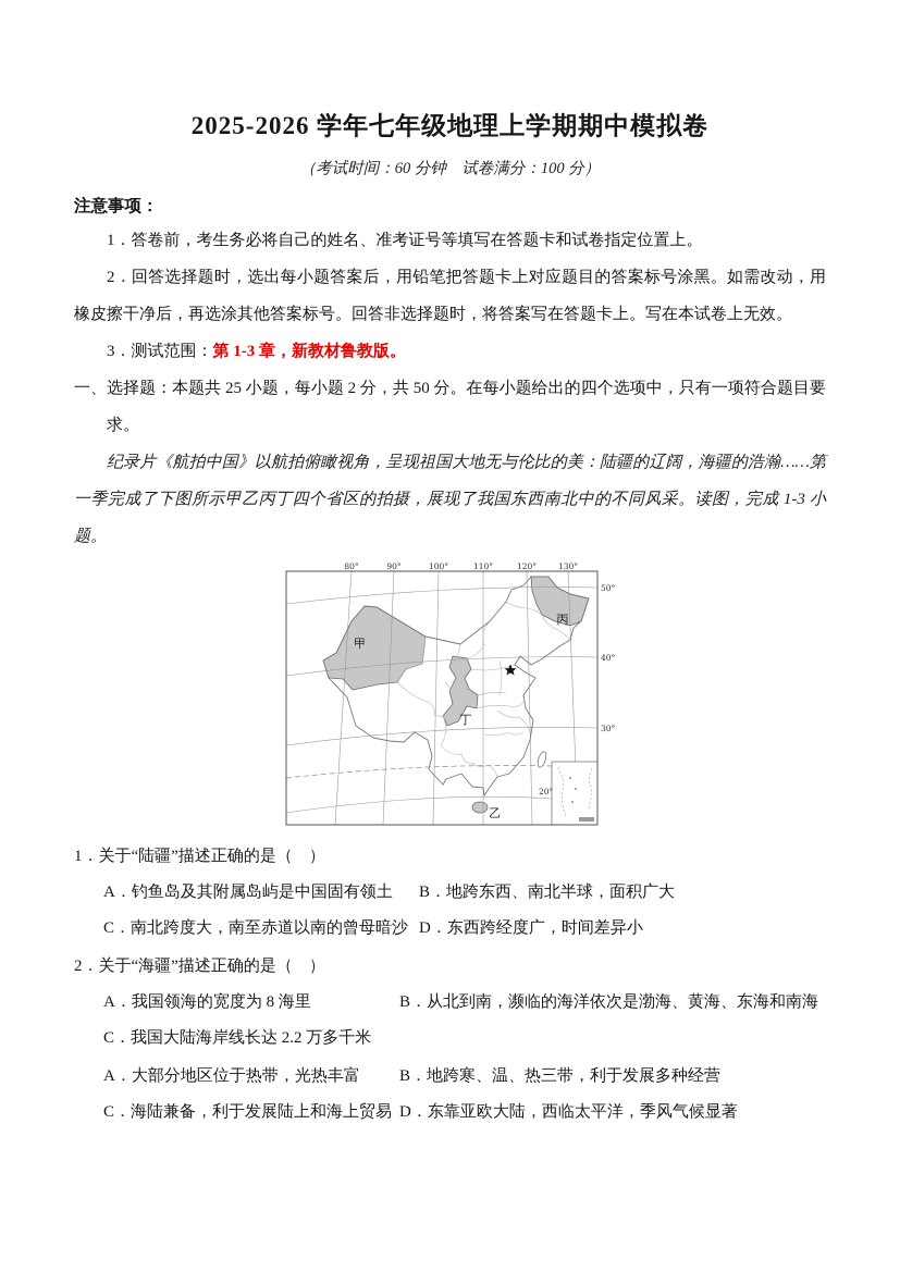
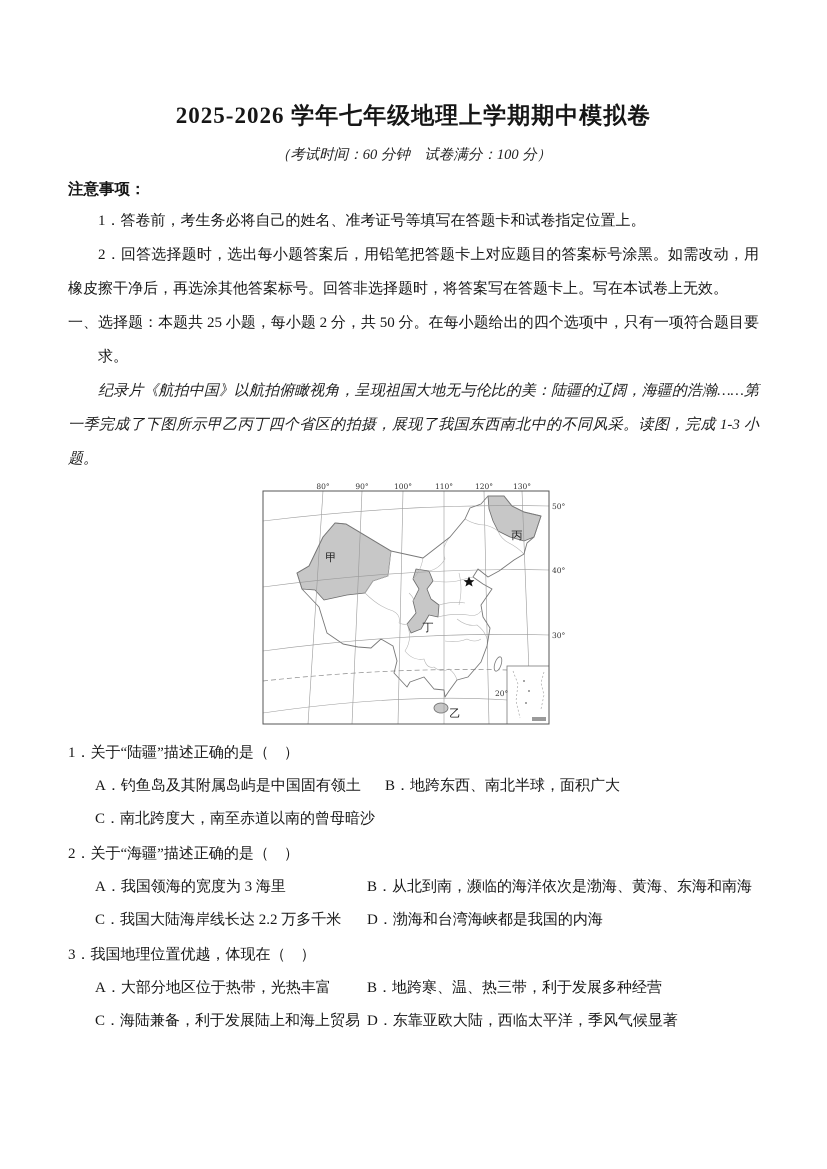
  2025-2026 学年七年级地理上学期期中模拟卷
  （考试时间：60 分钟 试卷满分：100 分）
  注意事项：
  1．答卷前，考生务必将自己的姓名、准考证号等填写在答题卡和试卷指定位置上。
  2．回答选择题时，选出每小题答案后，用铅笔把答题卡上对应题目的答案标号涂黑。如需改动，用橡皮擦干净后，再选涂其他答案标号。回答非选择题时，将答案写在答题卡上。写在本试卷上无效。
- 3．测试范围：第 1-3 章，新教材鲁教版。
  一、选择题：本题共 25 小题，每小题 2 分，共 50 分。在每小题给出的四个选项中，只有一项符合题目要求。
  纪录片《航拍中国》以航拍俯瞰视角，呈现祖国大地无与伦比的美：陆疆的辽阔，海疆的浩瀚……第一季完成了下图所示甲乙丙丁四个省区的拍摄，展现了我国东西南北中的不同风采。读图，完成 1-3 小题。
  80°
  90°
  100°
  110°
  120°
  130°
  50°
  40°
  30°
  20°
  甲
  丙
  丁
  乙
  1．关于“陆疆”描述正确的是（ ）
  A．钓鱼岛及其附属岛屿是中国固有领土
  B．地跨东西、南北半球，面积广大
  C．南北跨度大，南至赤道以南的曾母暗沙
- D．东西跨经度广，时间差异小
  2．关于“海疆”描述正确的是（ ）
- A．我国领海的宽度为 8 海里
+ A．我国领海的宽度为 3 海里
  B．从北到南，濒临的海洋依次是渤海、黄海、东海和南海
  C．我国大陆海岸线长达 2.2 万多千米
+ D．渤海和台湾海峡都是我国的内海
+ 3．我国地理位置优越，体现在（ ）
  A．大部分地区位于热带，光热丰富
  B．地跨寒、温、热三带，利于发展多种经营
  C．海陆兼备，利于发展陆上和海上贸易
  D．东靠亚欧大陆，西临太平洋，季风气候显著
